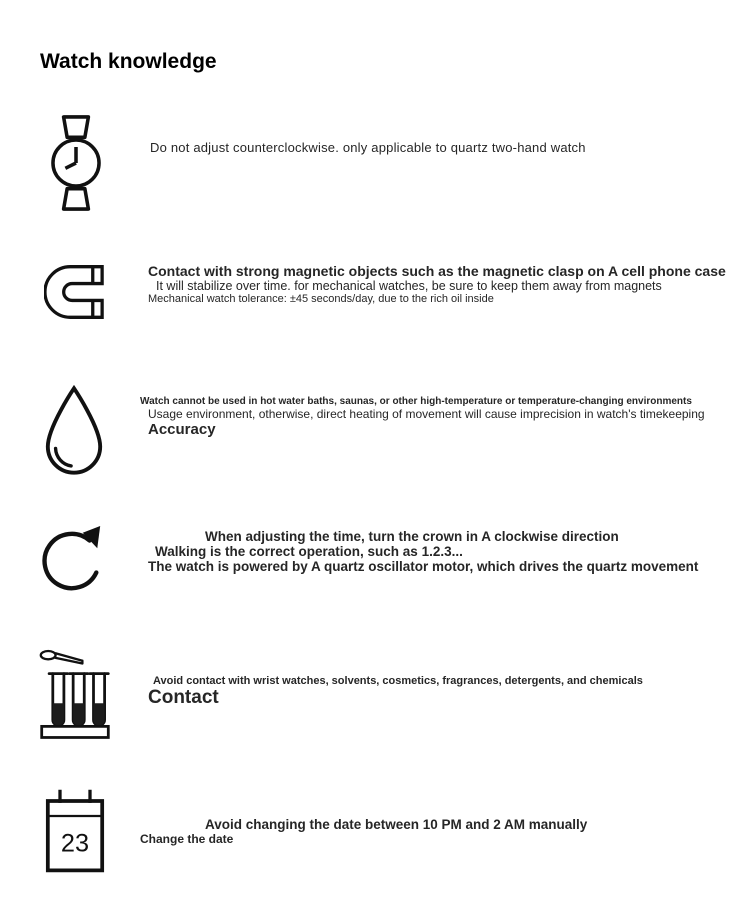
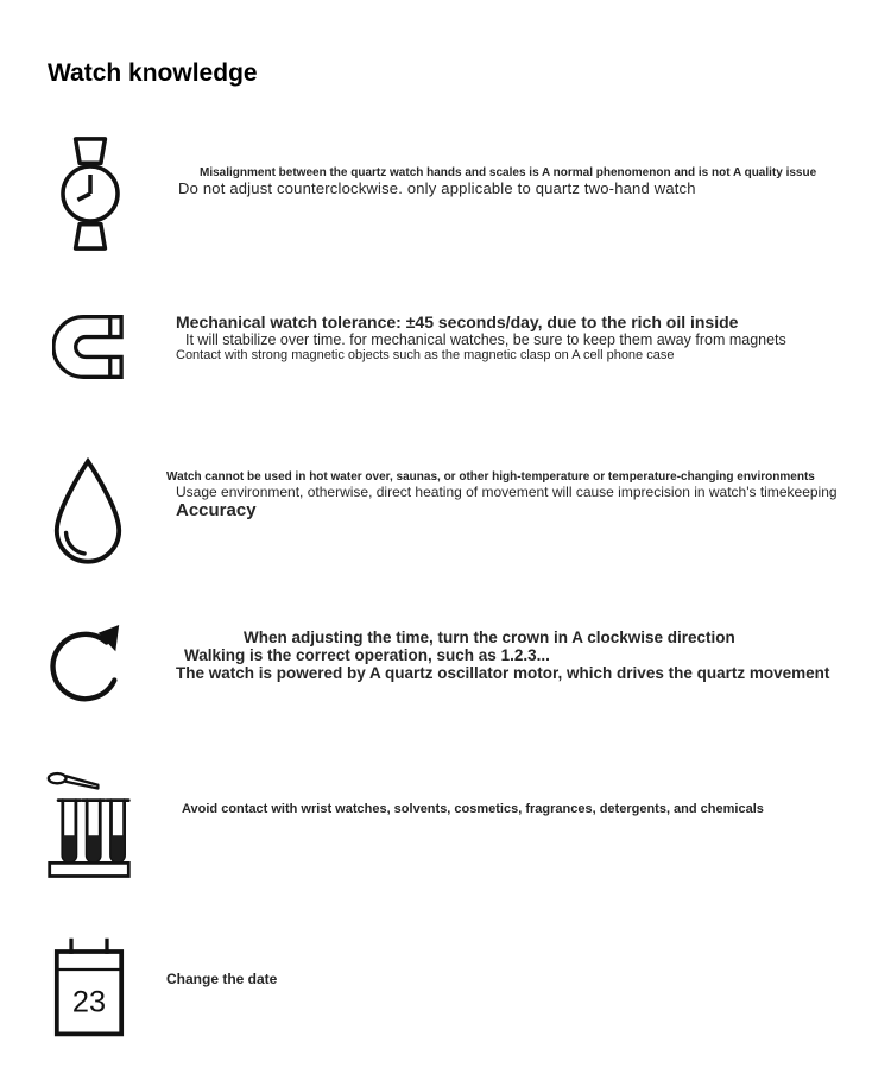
  Watch knowledge
+ Misalignment between the quartz watch hands and scales is A normal phenomenon and is not A quality issue
  Do not adjust counterclockwise. only applicable to quartz two-hand watch
- Contact with strong magnetic objects such as the magnetic clasp on A cell phone case
+ Mechanical watch tolerance: ±45 seconds/day, due to the rich oil inside
  It will stabilize over time. for mechanical watches, be sure to keep them away from magnets
- Mechanical watch tolerance: ±45 seconds/day, due to the rich oil inside
+ Contact with strong magnetic objects such as the magnetic clasp on A cell phone case
- Watch cannot be used in hot water baths, saunas, or other high-temperature or temperature-changing environments
+ Watch cannot be used in hot water over, saunas, or other high-temperature or temperature-changing environments
  Usage environment, otherwise, direct heating of movement will cause imprecision in watch's timekeeping
  Accuracy
  When adjusting the time, turn the crown in A clockwise direction
  Walking is the correct operation, such as 1.2.3...
  The watch is powered by A quartz oscillator motor, which drives the quartz movement
  Avoid contact with wrist watches, solvents, cosmetics, fragrances, detergents, and chemicals
- Contact
  23
- Avoid changing the date between 10 PM and 2 AM manually
  Change the date
